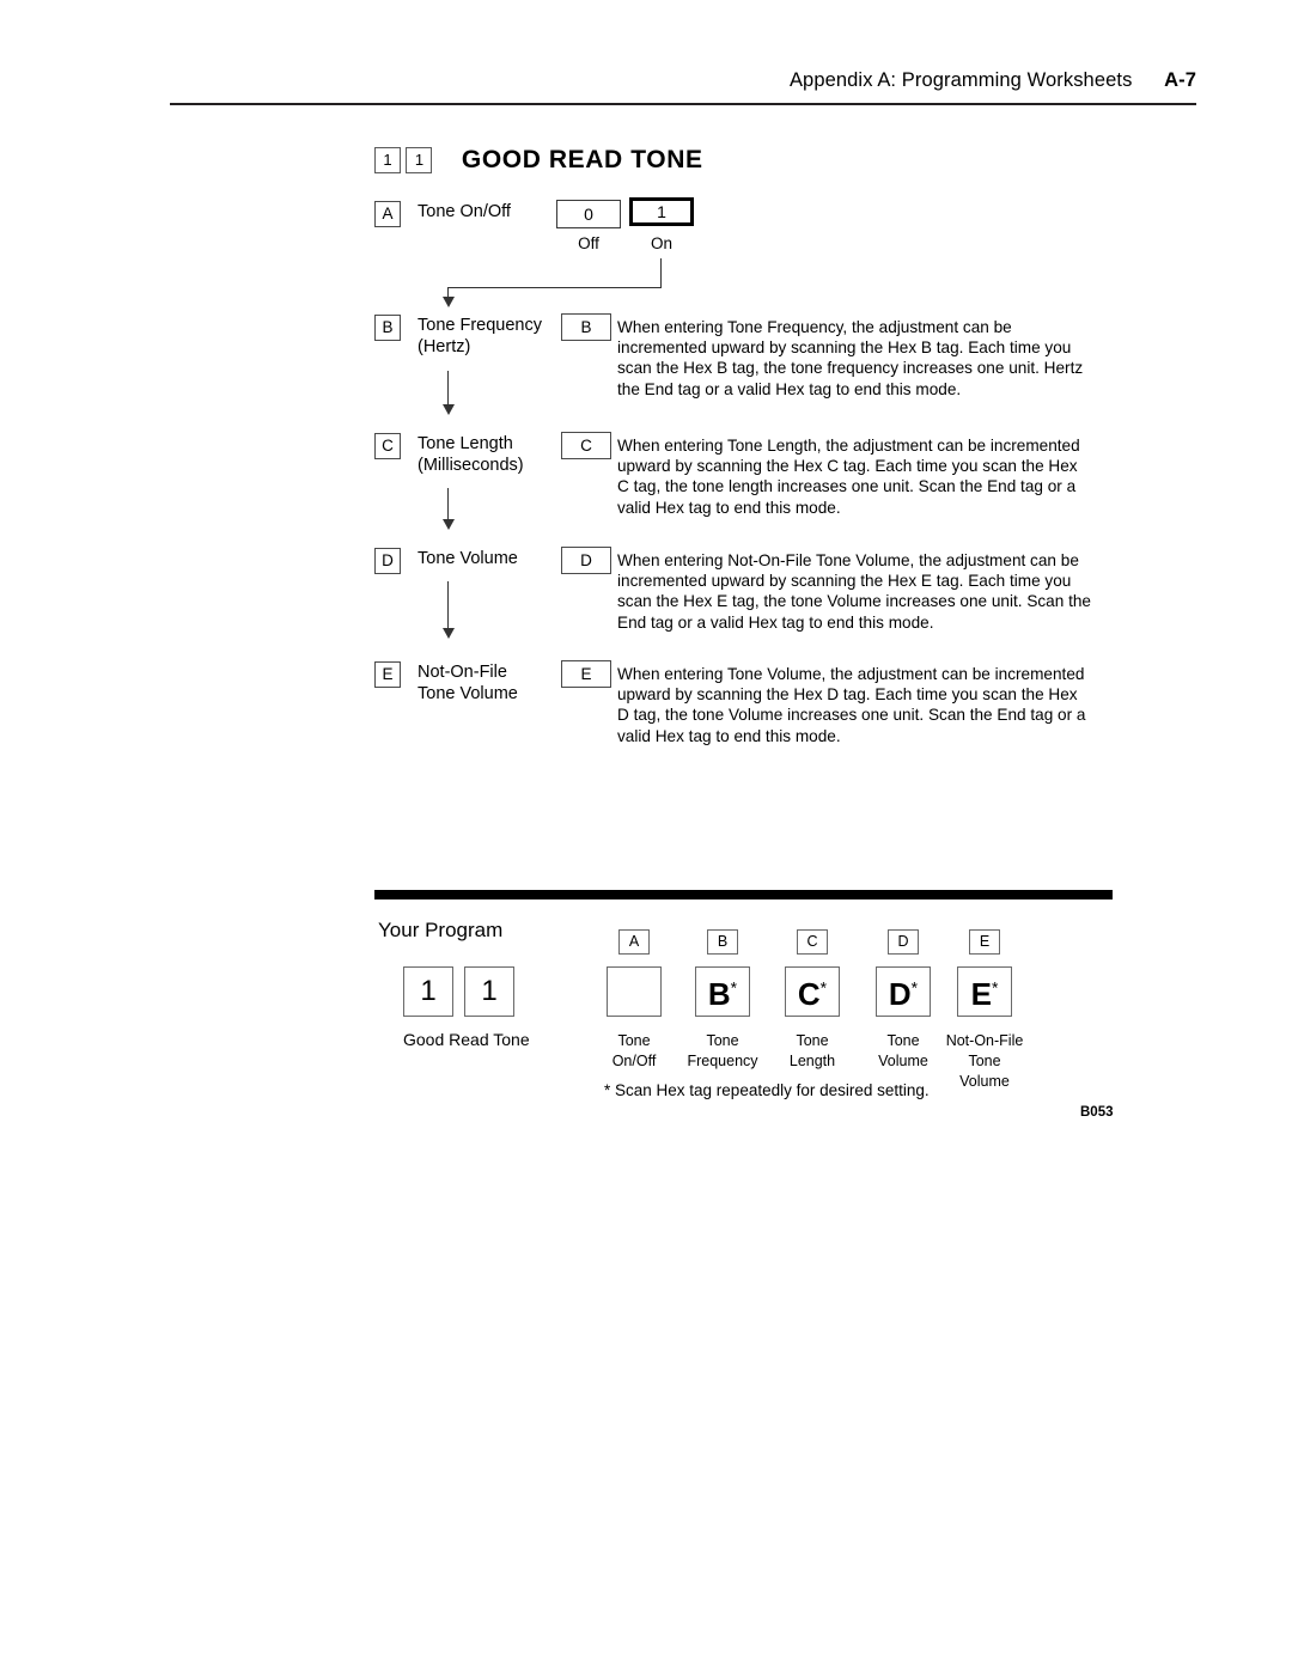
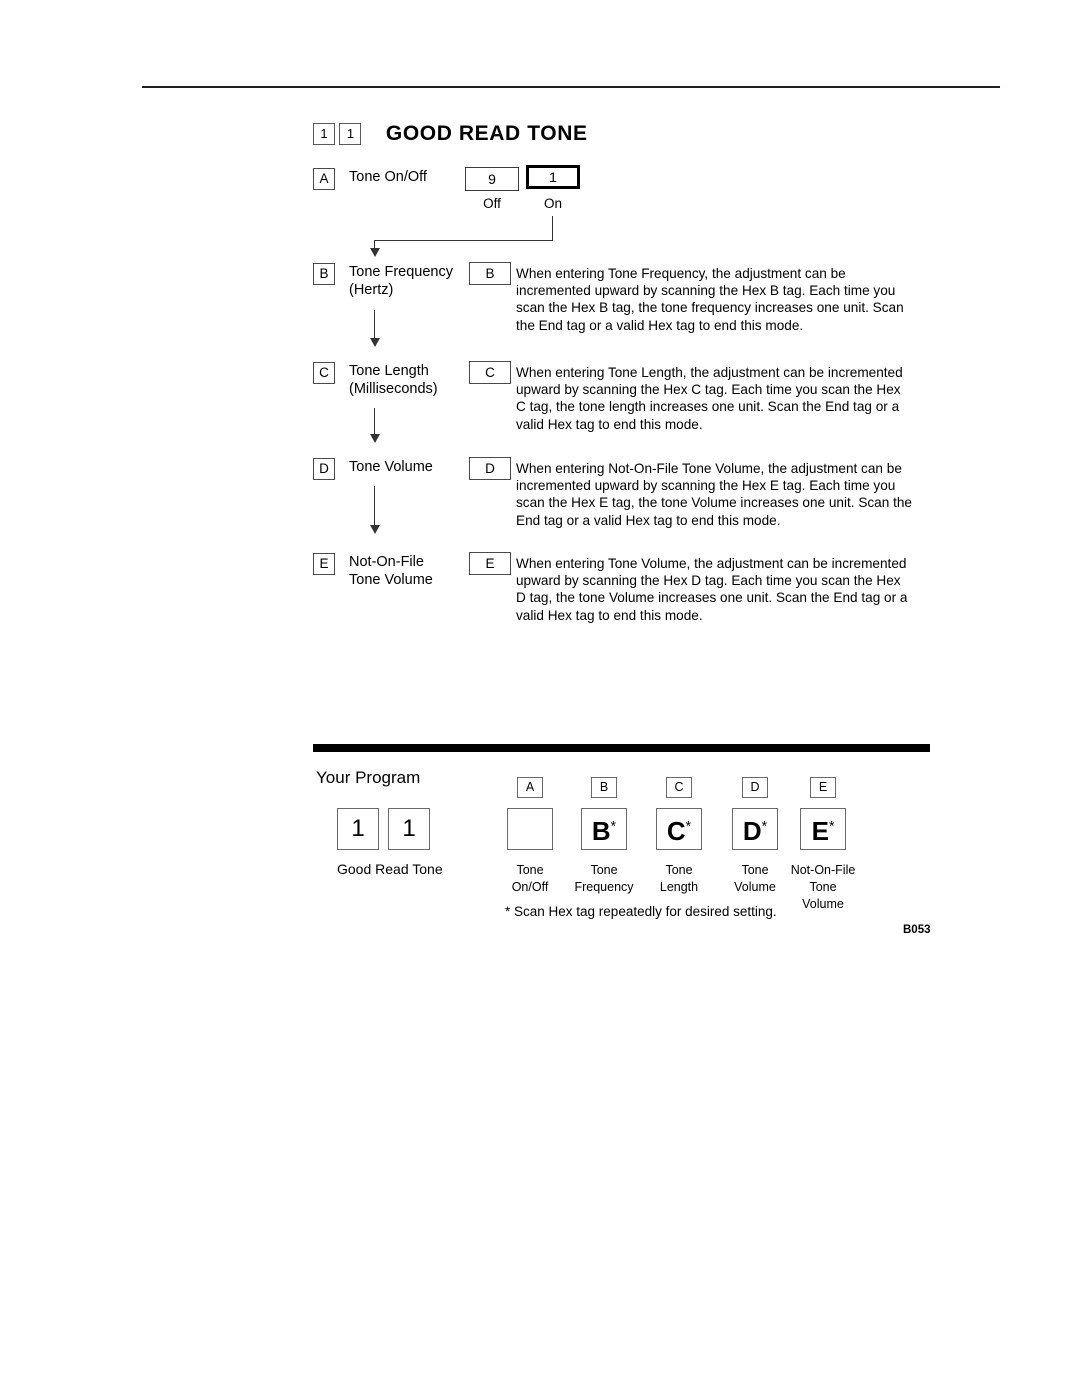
- Appendix A: Programming Worksheets A-7
  1 1 GOOD READ TONE
  A
  Tone On/Off
- 0
+ 9
  Off
  1
  On
  B
  Tone Frequency
  (Hertz)
  B
- When entering Tone Frequency, the adjustment can be incremented upward by scanning the Hex B tag. Each time you scan the Hex B tag, the tone frequency increases one unit. Hertz the End tag or a valid Hex tag to end this mode.
+ When entering Tone Frequency, the adjustment can be incremented upward by scanning the Hex B tag. Each time you scan the Hex B tag, the tone frequency increases one unit. Scan the End tag or a valid Hex tag to end this mode.
  C
  Tone Length
  (Milliseconds)
  C
  When entering Tone Length, the adjustment can be incremented upward by scanning the Hex C tag. Each time you scan the Hex C tag, the tone length increases one unit. Scan the End tag or a valid Hex tag to end this mode.
  D
  Tone Volume
  D
  When entering Not-On-File Tone Volume, the adjustment can be incremented upward by scanning the Hex E tag. Each time you scan the Hex E tag, the tone Volume increases one unit. Scan the End tag or a valid Hex tag to end this mode.
  E
  Not-On-File
  Tone Volume
  E
  When entering Tone Volume, the adjustment can be incremented upward by scanning the Hex D tag. Each time you scan the Hex D tag, the tone Volume increases one unit. Scan the End tag or a valid Hex tag to end this mode.
  Your Program
  1
  1
  Good Read Tone
  A
  Tone
  On/Off
  B
  B*
  Tone
  Frequency
  C
  C*
  Tone
  Length
  D
  D*
  Tone
  Volume
  E
  E*
  Not-On-File
  Tone
  Volume
  * Scan Hex tag repeatedly for desired setting.
  B053
